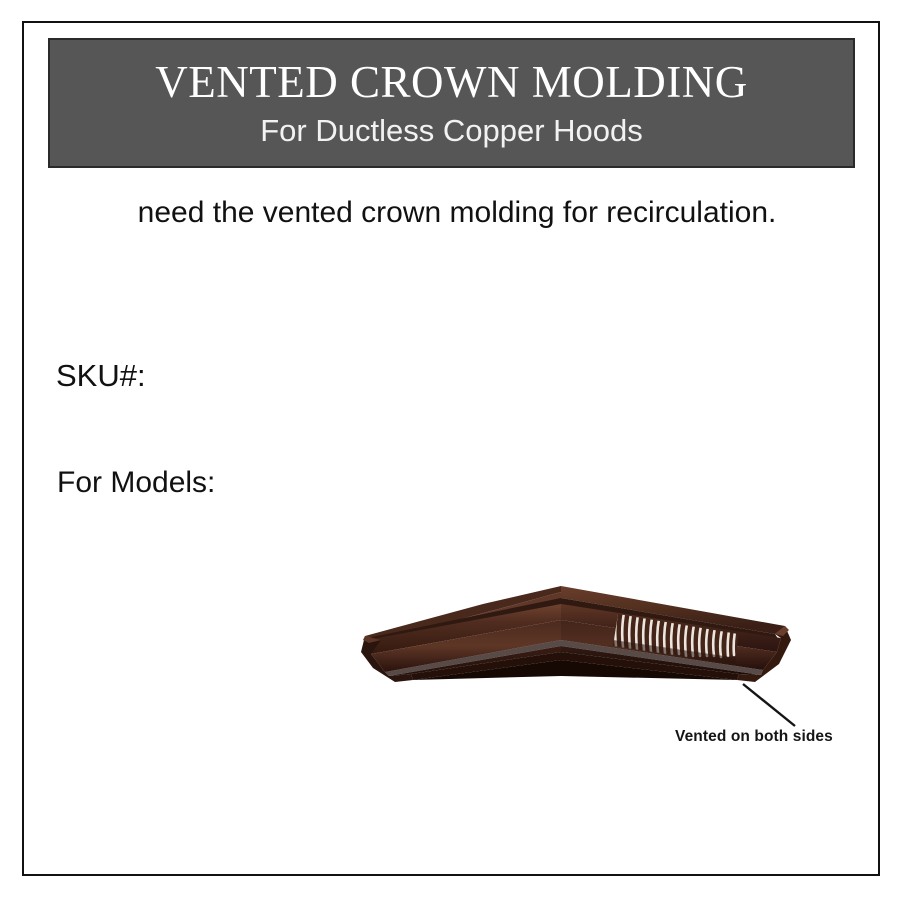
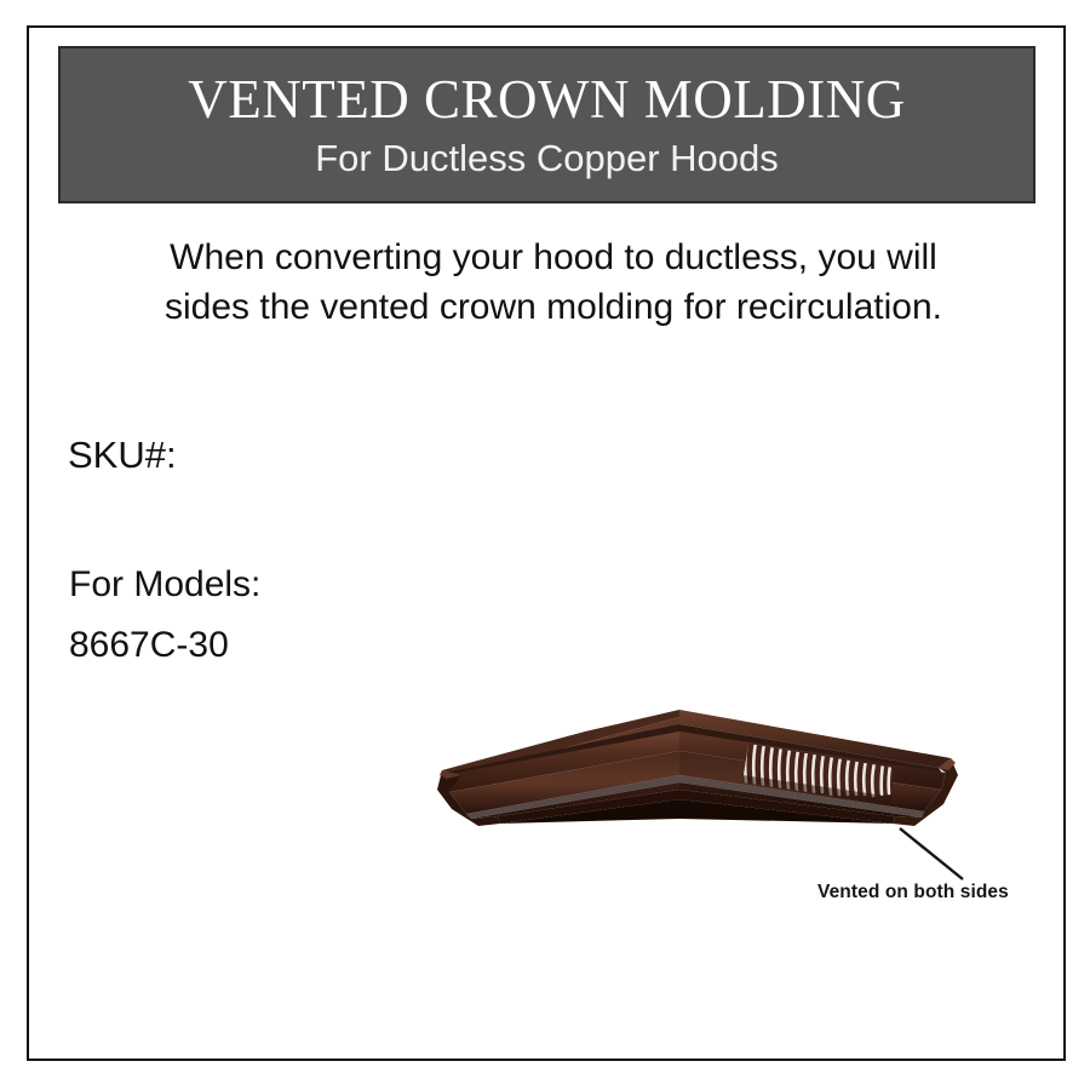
  VENTED CROWN MOLDING
  For Ductless Copper Hoods
+ When converting your hood to ductless, you will
- need the vented crown molding for recirculation.
+ sides the vented crown molding for recirculation.
  SKU#:
  For Models:
+ 8667C-30
  Vented on both sides
